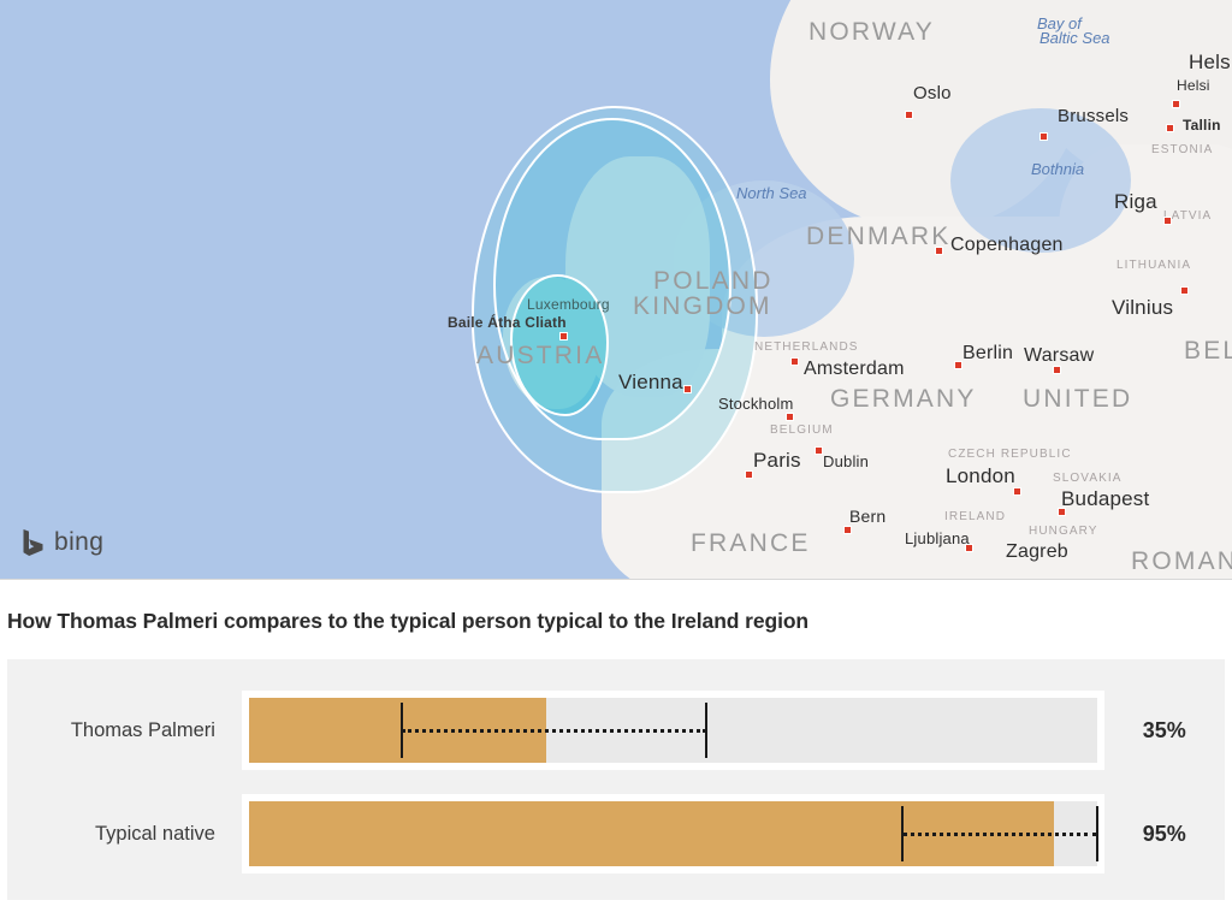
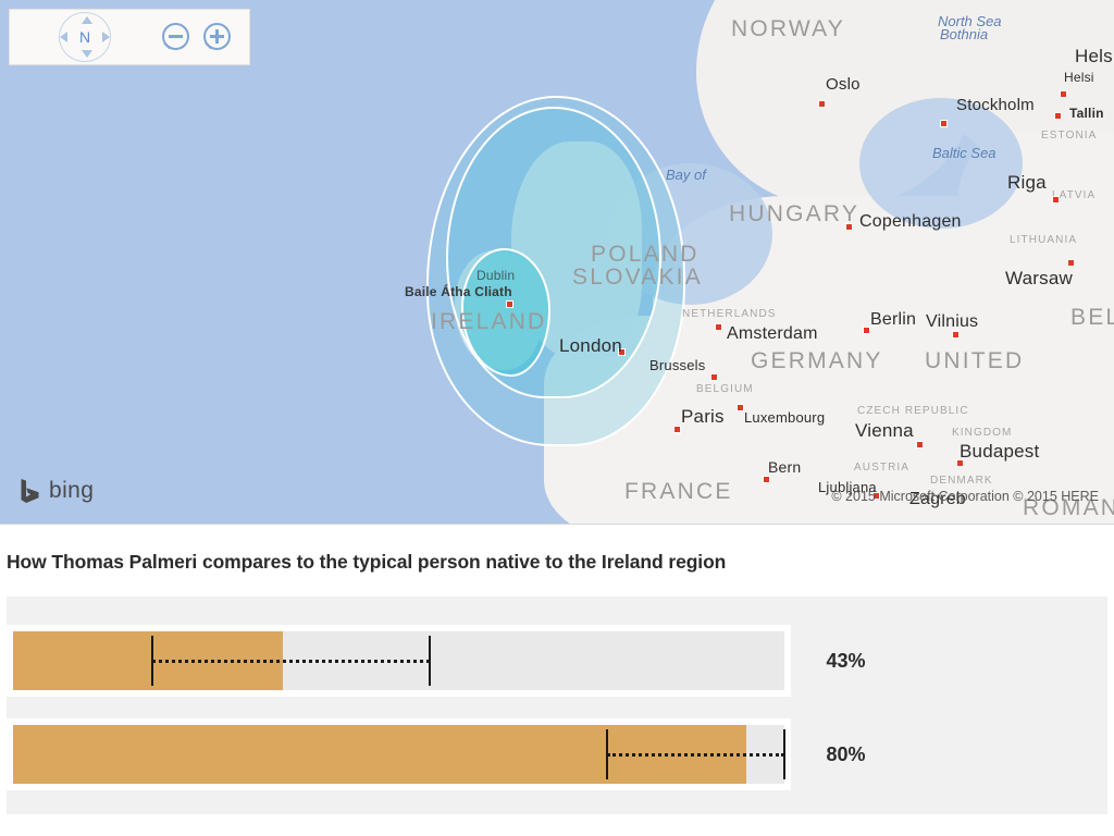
- Bay of
+ North Sea
- Baltic Sea
+ Bothnia
- North Sea
+ Bay of
- Bothnia
+ Baltic Sea
  NORWAY
- DENMARK
+ HUNGARY
  POLAND
- KINGDOM
+ SLOVAKIA
- AUSTRIA
+ IRELAND
  GERMANY
  UNITED
  FRANCE
  NETHERLANDS
  BELGIUM
  ESTONIA
  ATVIA
  LITHUANIA
  BEL
  CZECH REPUBLIC
- SLOVAKIA
+ KINGDOM
- IRELAND
+ AUSTRIA
- HUNGARY
+ DENMARK
  ROMAN
  Oslo
- Brussels
+ Stockholm
  Hels
  Helsi
  Tallin
  Riga
  Copenhagen
- Vilnius
+ Warsaw
  Berlin
- Warsaw
+ Vilnius
  Amsterdam
- Luxembourg
+ Dublin
  Baile Átha Cliath
- Vienna
+ London
- Stockholm
+ Brussels
- Dublin
+ Luxembourg
  Paris
- London
+ Vienna
  Budapest
  Bern
  Ljubljana
  Zagreb
+ N
  bing
+ © 2015 Microsoft Corporation © 2015 HERE
- How Thomas Palmeri compares to the typical person typical to the Ireland region
+ How Thomas Palmeri compares to the typical person native to the Ireland region
- Thomas Palmeri
- 35%
+ 43%
- Typical native
- 95%
+ 80%
